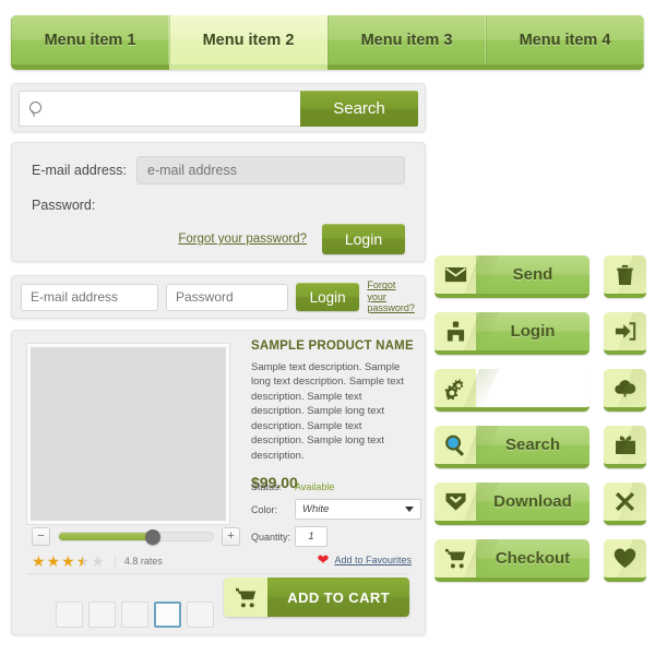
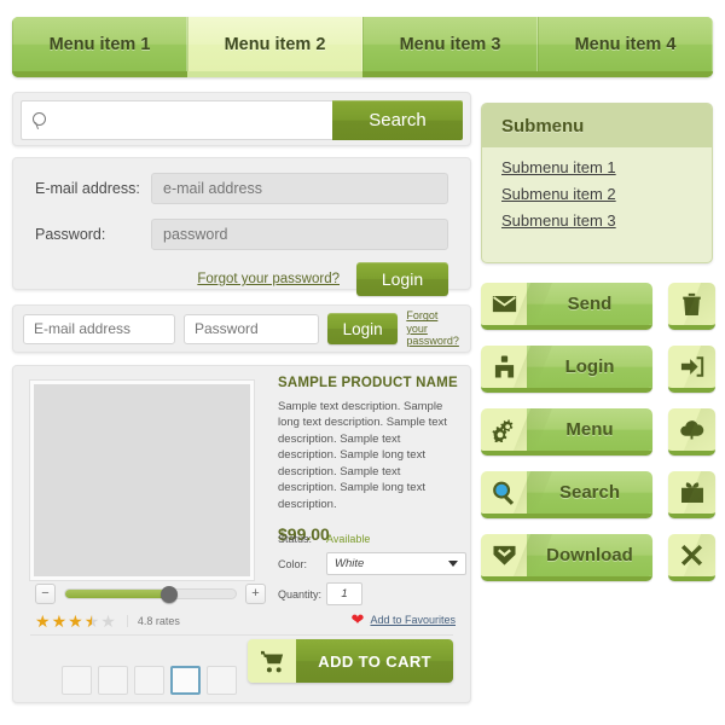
  Menu item 1
  Menu item 2
  Menu item 3
  Menu item 4
  Search
  E-mail address:
  e-mail address
  Password:
+ password
  Forgot your password?
  Login
  E-mail address
  Password
  Login
  Forgot your password?
  SAMPLE PRODUCT NAME
  Sample text description. Sample long text description. Sample text description. Sample text description. Sample long text description. Sample text description. Sample long text description.
  $99.00
  Status:
  Available
  Color:
  White
  Quantity:
  1
  −
  +
  ★
  ★
  ★
  ★
  ★
  4.8 rates
  ❤
  Add to Favourites
  ADD TO CART
+ Submenu
+ Submenu item 1
+ Submenu item 2
+ Submenu item 3
  Send
  Login
+ Menu
  Search
  Download
- Checkout
